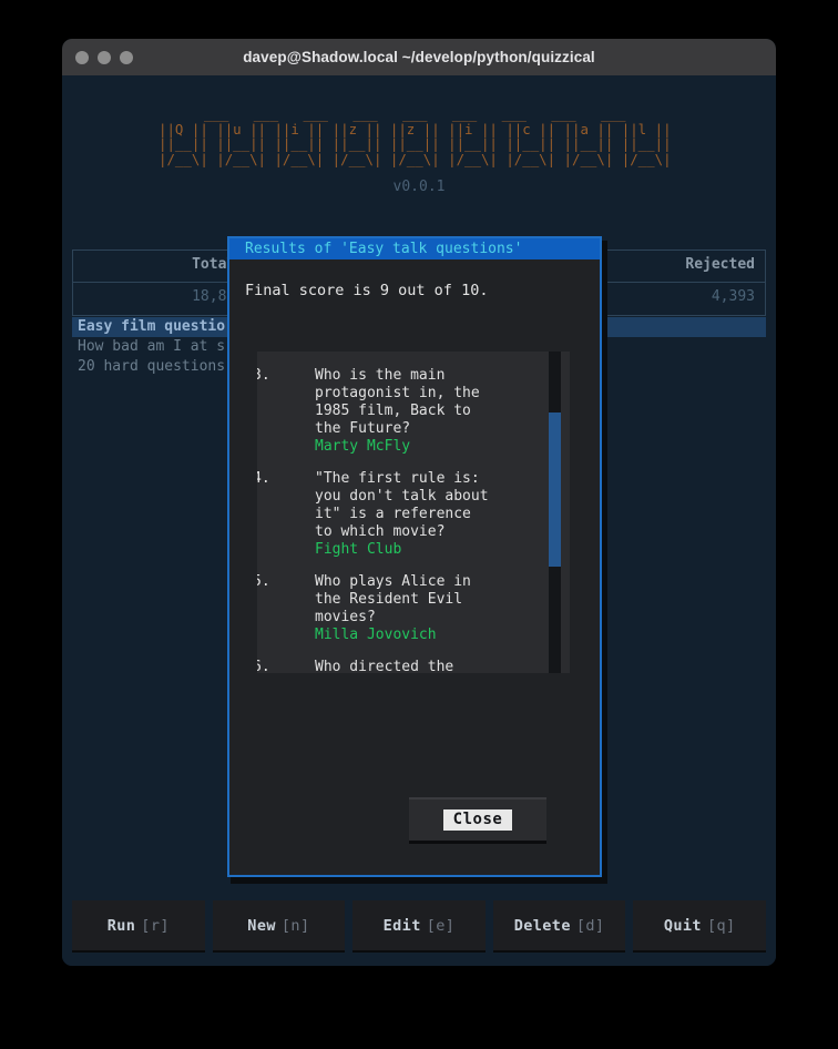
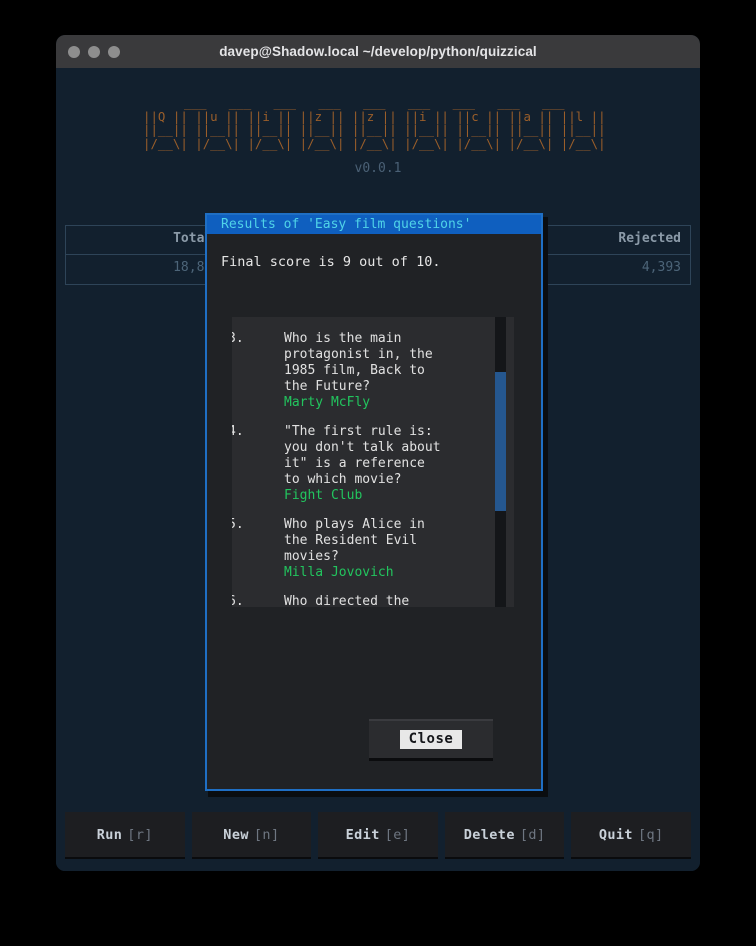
  davep@Shadow.local ~/develop/python/quizzical
  ___ ___ ___ ___ ___ ___ ___ ___ ___
  ||Q || ||u || ||i || ||z || ||z || ||i || ||c || ||a || ||l ||
  ||__|| ||__|| ||__|| ||__|| ||__|| ||__|| ||__|| ||__|| ||__||
  |/__\| |/__\| |/__\| |/__\| |/__\| |/__\| |/__\| |/__\| |/__\|
  v0.0.1
  Tota
  Rejected
  18,8
  4,393
- Easy film questio
- How bad am I at s
- 20 hard questions
  Run
  [r]
  New
  [n]
  Edit
  [e]
  Delete
  [d]
  Quit
  [q]
- Results of 'Easy talk questions'
+ Results of 'Easy film questions'
  Final score is 9 out of 10.
  3.
  Who is the main
  protagonist in, the
  1985 film, Back to
  the Future?
  Marty McFly
  4.
  "The first rule is:
  you don't talk about
  it" is a reference
  to which movie?
  Fight Club
  5.
  Who plays Alice in
  the Resident Evil
  movies?
  Milla Jovovich
  6.
  Who directed the
  Close
